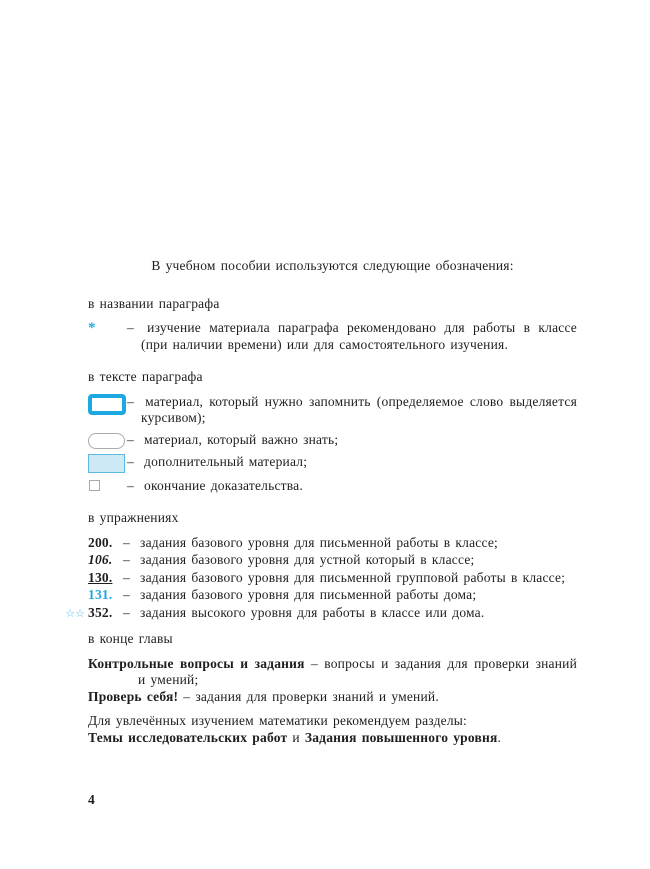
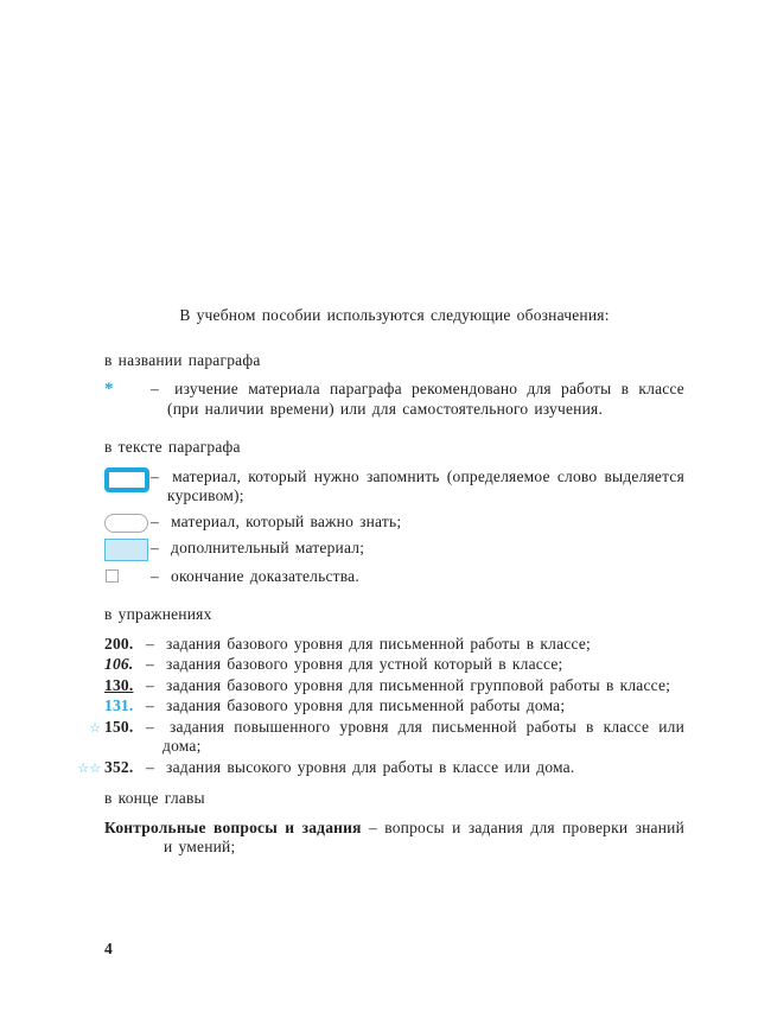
  В учебном пособии используются следующие обозначения:
  в названии параграфа
  *
  – изучение материала параграфа рекомендовано для работы в классе (при наличии времени) или для самостоятельного изучения.
  в тексте параграфа
  – материал, который нужно запомнить (определяемое слово выделяется курсивом);
  – материал, который важно знать;
  – дополнительный материал;
  – окончание доказательства.
  в упражнениях
  200.
  – задания базового уровня для письменной работы в классе;
  106.
  – задания базового уровня для устной который в классе;
  130.
  – задания базового уровня для письменной групповой работы в классе;
  131.
  – задания базового уровня для письменной работы дома;
+ ☆
+ 150.
+ – задания повышенного уровня для письменной работы в классе или дома;
  ☆☆
  352.
  – задания высокого уровня для работы в классе или дома.
  в конце главы
  Контрольные вопросы и задания – вопросы и задания для проверки знаний и умений;
- Проверь себя! – задания для проверки знаний и умений.
- Для увлечённых изучением математики рекомендуем разделы:
- Темы исследовательских работ и Задания повышенного уровня.
  4
